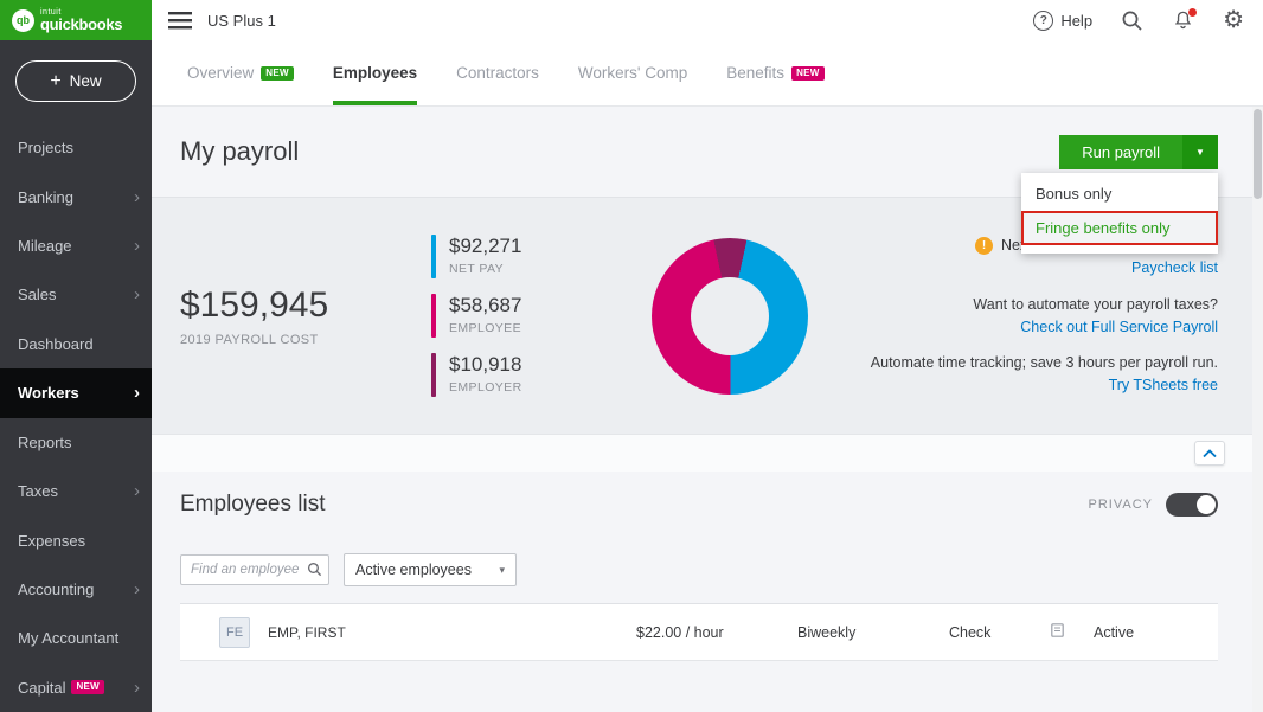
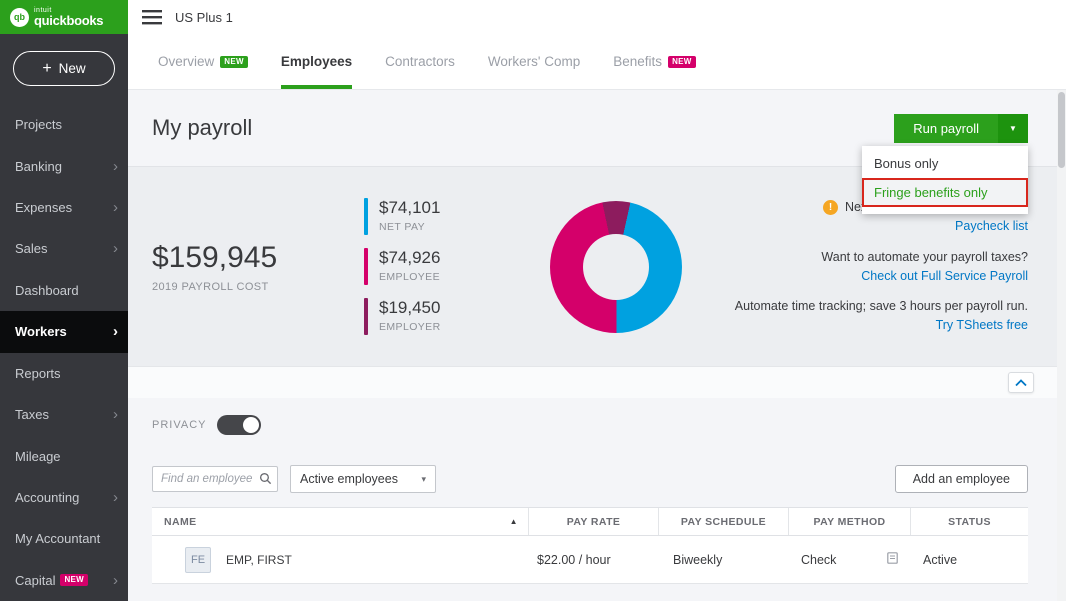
  qb
  quickbooks
  +
  New
  Projects
  Banking
  ›
- Mileage
+ Expenses
  ›
  Sales
  ›
  Dashboard
  Workers
  ›
  Reports
  Taxes
  ›
- Expenses
+ Mileage
  Accounting
  ›
  My Accountant
  Capital
  NEW
  ›
  US Plus 1
- ?
- Help
- ⚙
  Overview
  NEW
  Employees
  Contractors
  Workers' Comp
  Benefits
  NEW
  My payroll
  Run payroll
  ▼
  Bonus only
  Fringe benefits only
  $159,945
  2019 PAYROLL COST
- $92,271
+ $74,101
  NET PAY
- $58,687
+ $74,926
  EMPLOYEE
- $10,918
+ $19,450
  EMPLOYER
  !
  Paycheck list
  Want to automate your payroll taxes?
  Check out Full Service Payroll
  Automate time tracking; save 3 hours per payroll run.
  Try TSheets free
- Employees list
  PRIVACY
  Find an employee
  Active employees
  ▾
+ Add an employee
+ NAME
+ ▲
+ PAY RATE
+ PAY SCHEDULE
+ PAY METHOD
+ STATUS
  FE
  EMP, FIRST
  $22.00 / hour
  Biweekly
  Check
  Active
